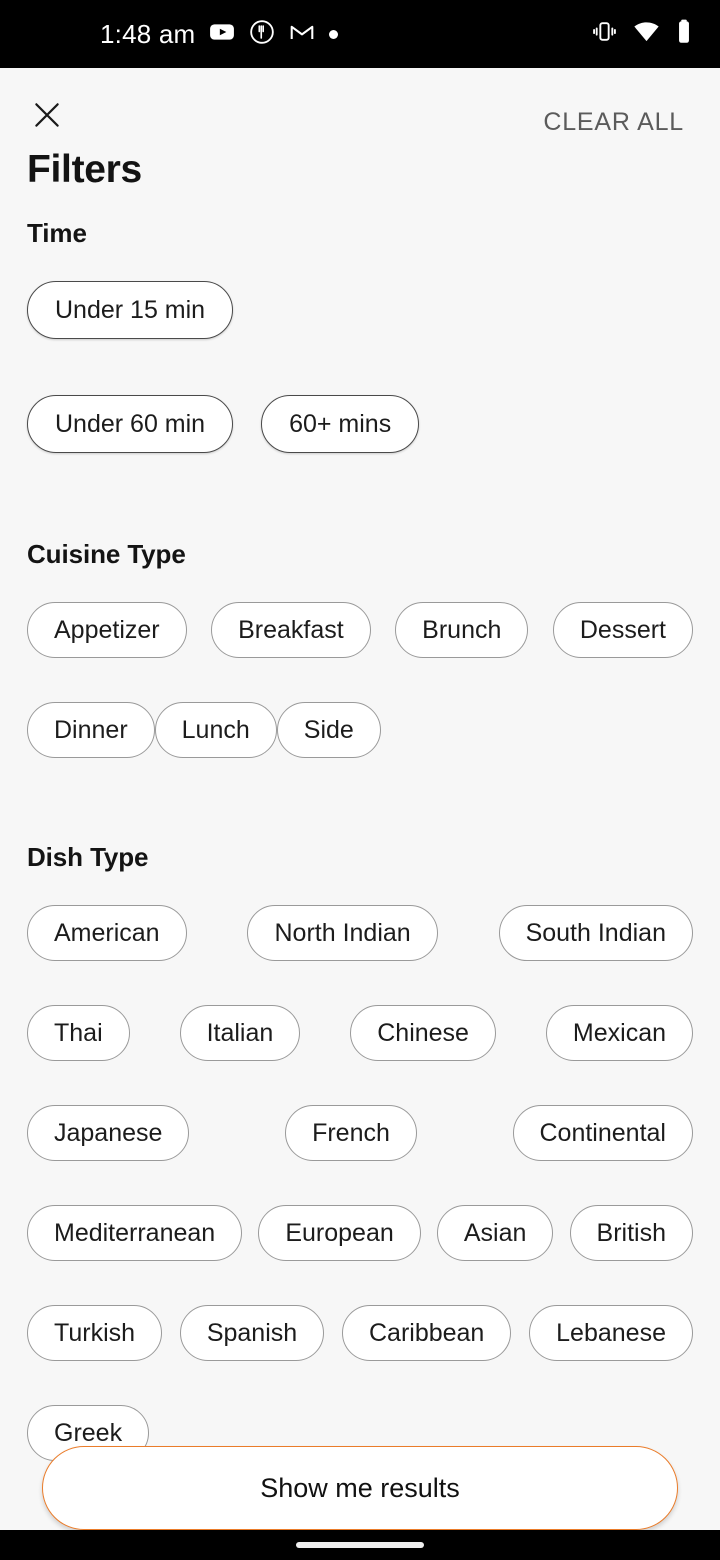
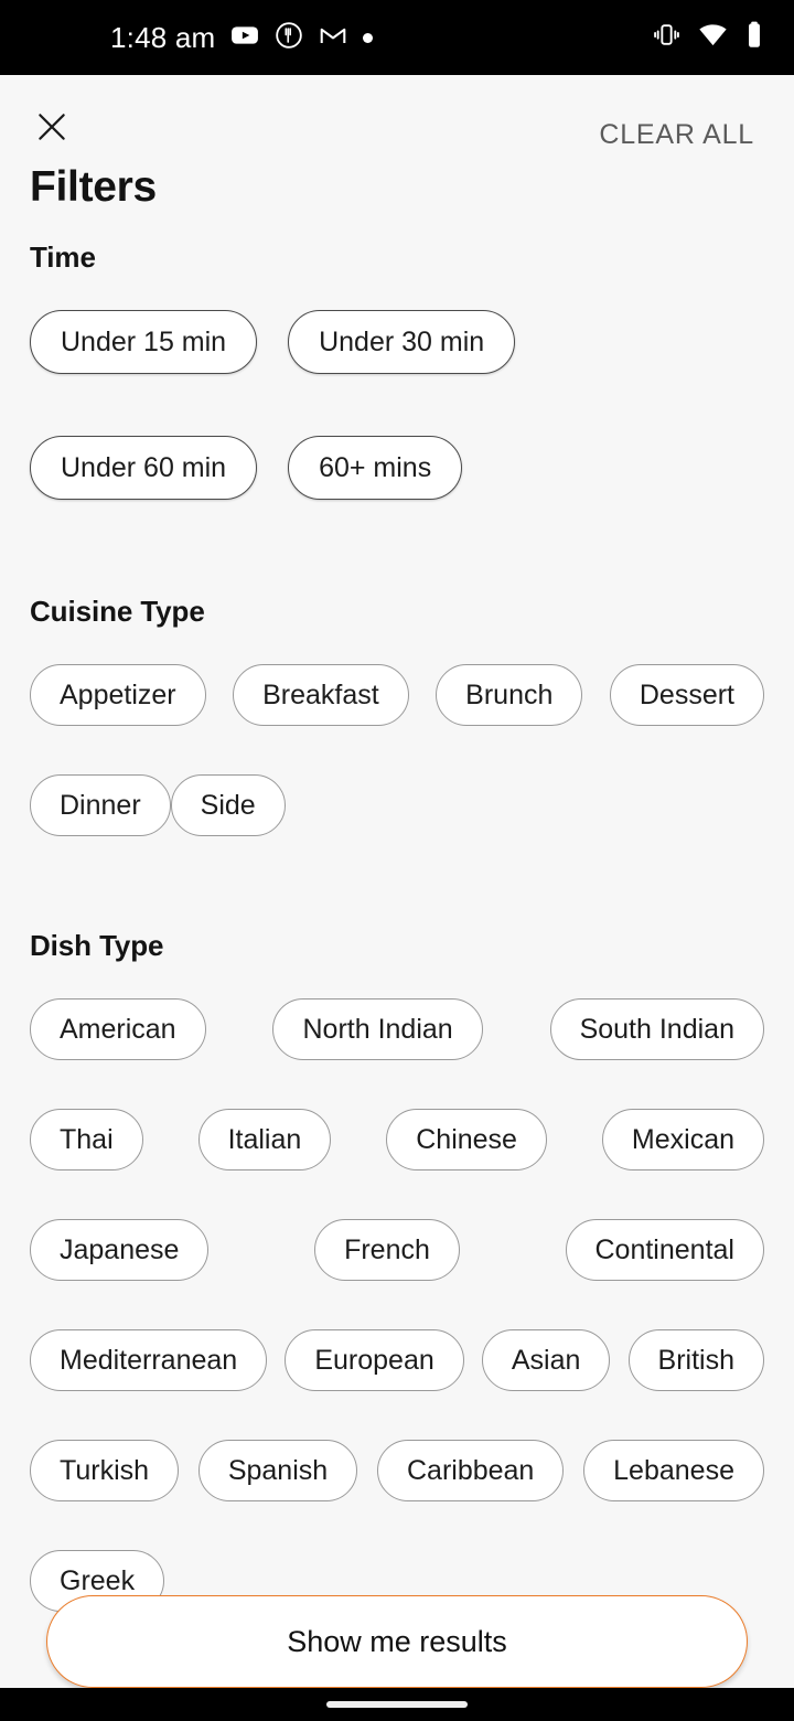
  1:48 am
  CLEAR ALL
  Filters
  Time
  Under 15 min
+ Under 30 min
  Under 60 min
  60+ mins
  Cuisine Type
  Appetizer
  Breakfast
  Brunch
  Dessert
  Dinner
- Lunch
  Side
  Dish Type
  American
  North Indian
  South Indian
  Thai
  Italian
  Chinese
  Mexican
  Japanese
  French
  Continental
  Mediterranean
  European
  Asian
  British
  Turkish
  Spanish
  Caribbean
  Lebanese
  Greek
  Show me results
